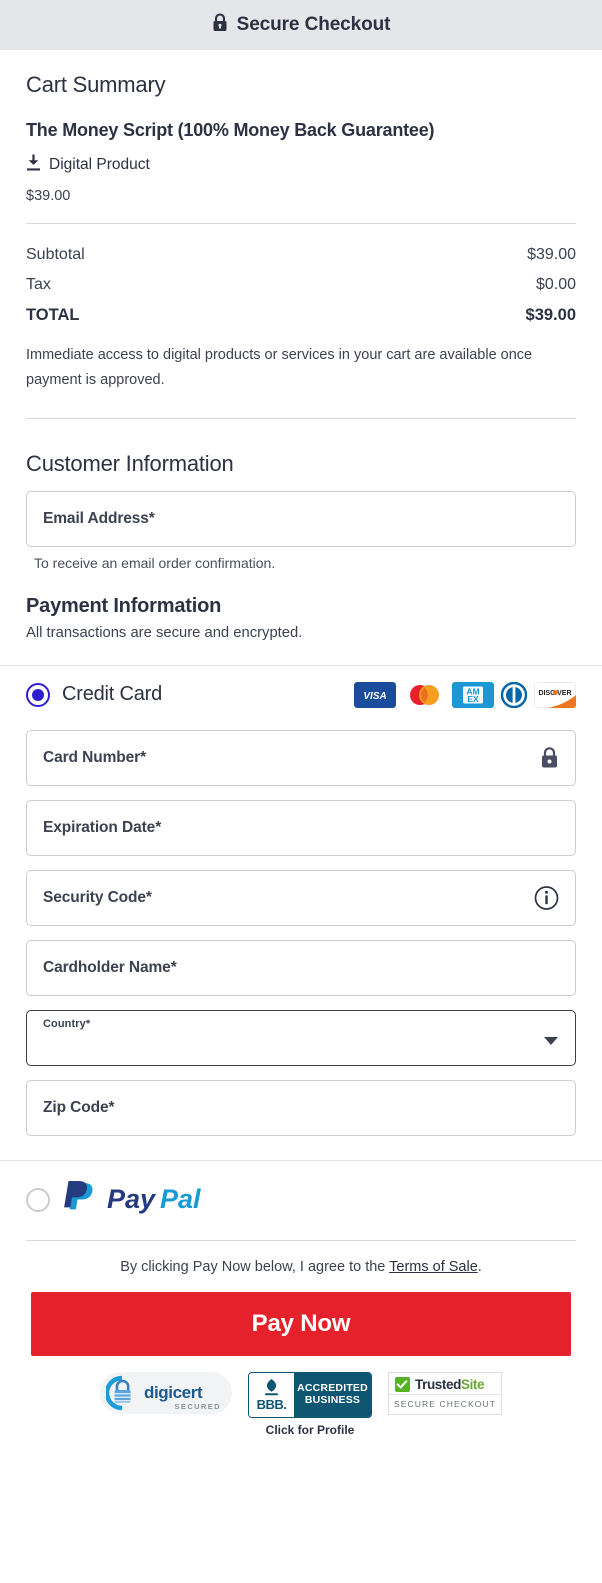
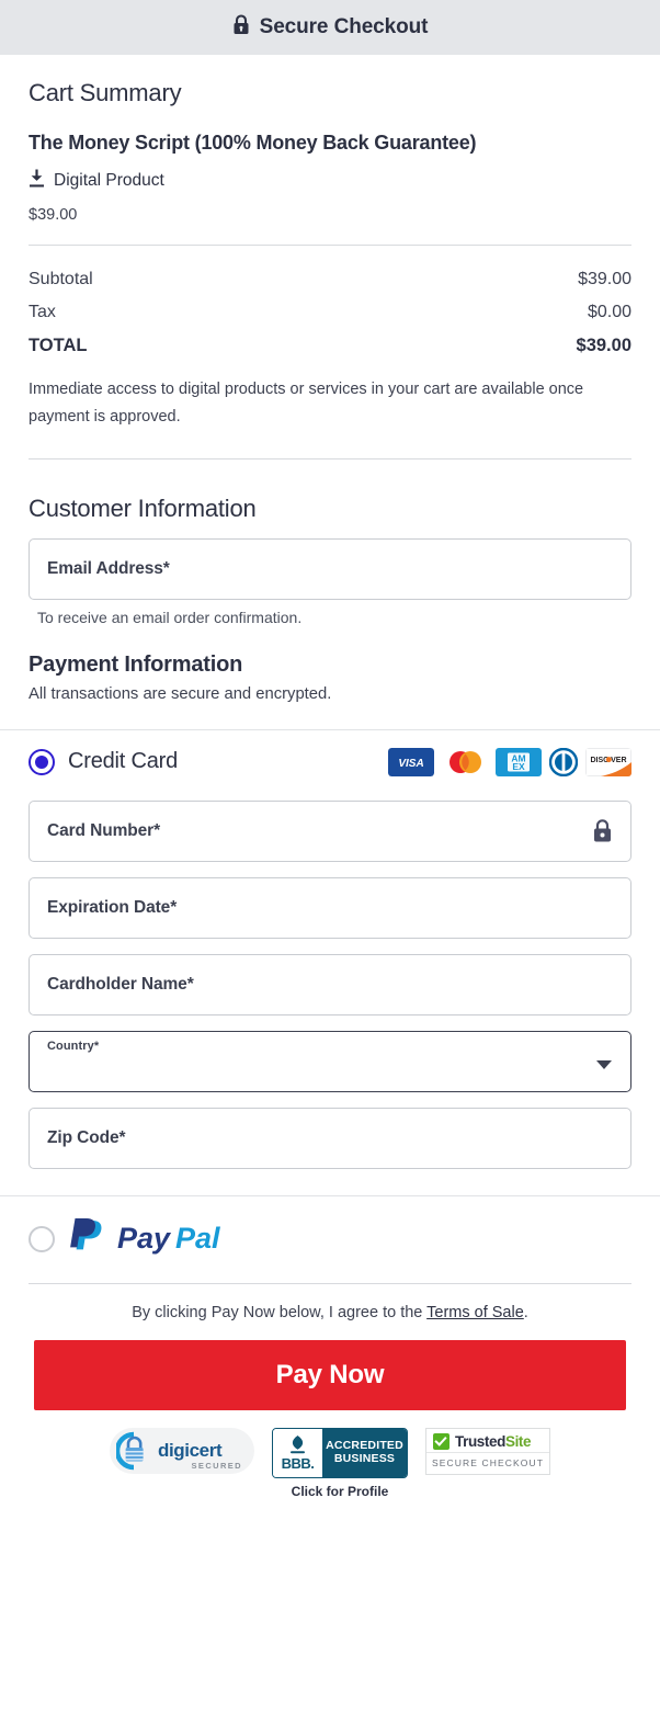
  Secure Checkout
  Cart Summary
  The Money Script (100% Money Back Guarantee)
  Digital Product
  $39.00
  Subtotal
  $39.00
  Tax
  $0.00
  TOTAL
  $39.00
  Immediate access to digital products or services in your cart are available once payment is approved.
  Customer Information
  Email Address*
  To receive an email order confirmation.
  Payment Information
  All transactions are secure and encrypted.
  Credit Card
  VISA
  AM
  EX
  Card Number*
  Expiration Date*
- Security Code*
  Cardholder Name*
  Country*
  Zip Code*
  Pay
  Pal
  By clicking Pay Now below, I agree to the Terms of Sale.
  Pay Now
  digicert
  SECURED
  BBB.
  ACCREDITED
  BUSINESS
  Click for Profile
  TrustedSite
  SECURE CHECKOUT
